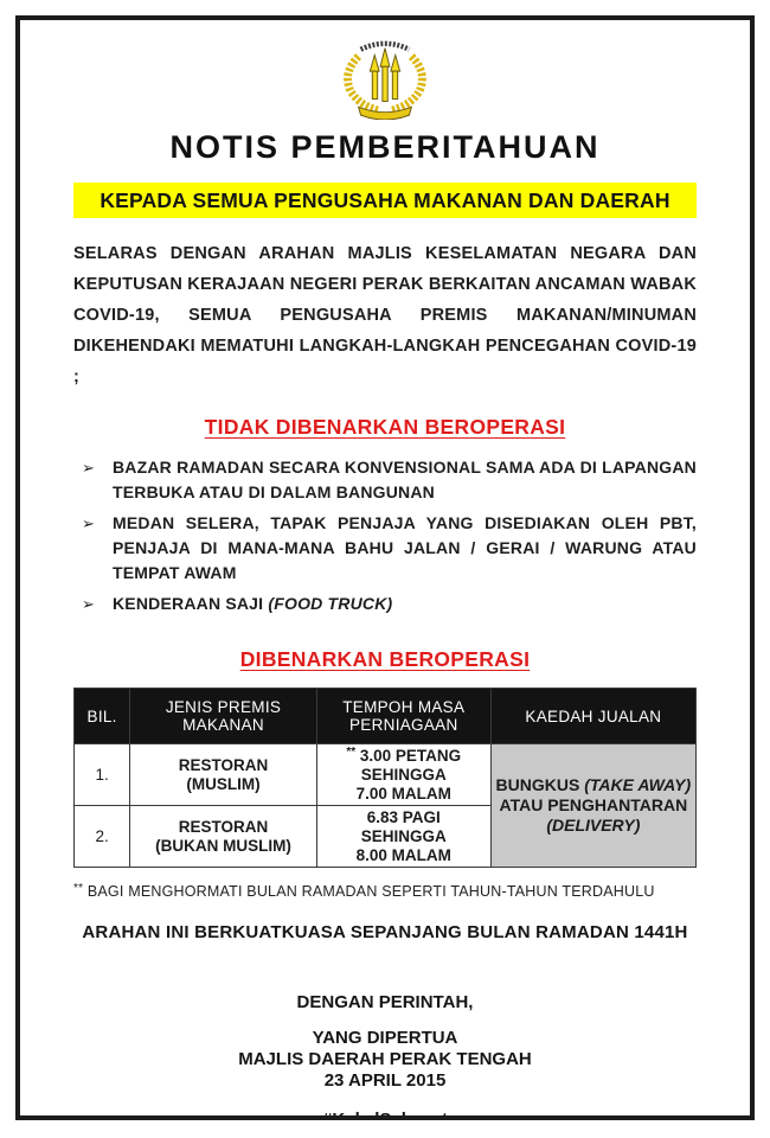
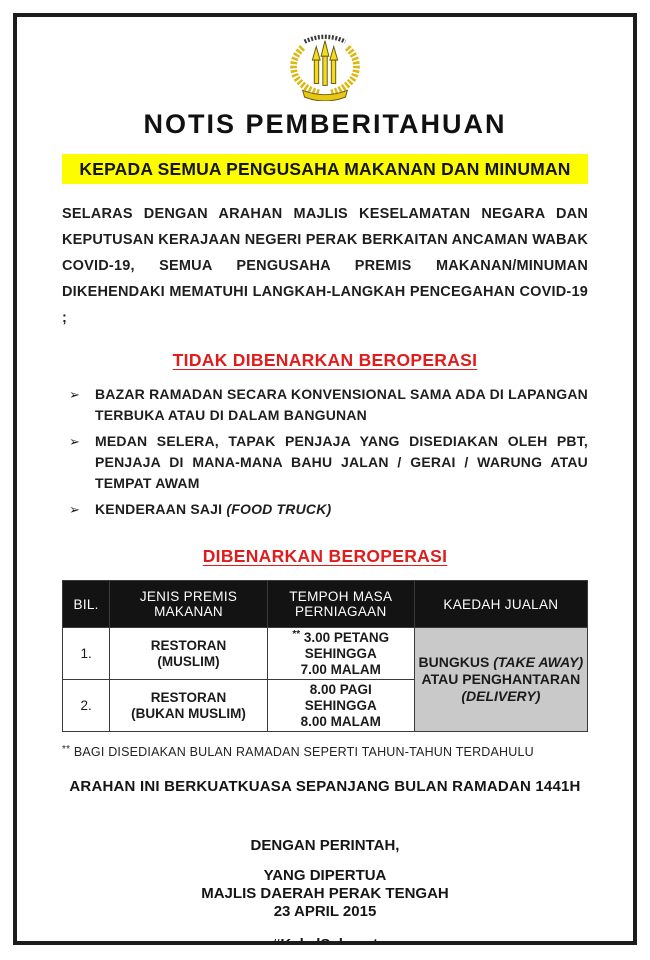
  NOTIS PEMBERITAHUAN
- KEPADA SEMUA PENGUSAHA MAKANAN DAN DAERAH
+ KEPADA SEMUA PENGUSAHA MAKANAN DAN MINUMAN
  SELARAS DENGAN ARAHAN MAJLIS KESELAMATAN NEGARA DAN KEPUTUSAN KERAJAAN NEGERI PERAK BERKAITAN ANCAMAN WABAK COVID-19, SEMUA PENGUSAHA PREMIS MAKANAN/MINUMAN DIKEHENDAKI MEMATUHI LANGKAH-LANGKAH PENCEGAHAN COVID-19 ;
  TIDAK DIBENARKAN BEROPERASI
  ➢
  BAZAR RAMADAN SECARA KONVENSIONAL SAMA ADA DI LAPANGAN TERBUKA ATAU DI DALAM BANGUNAN
  ➢
  MEDAN SELERA, TAPAK PENJAJA YANG DISEDIAKAN OLEH PBT, PENJAJA DI MANA-MANA BAHU JALAN / GERAI / WARUNG ATAU TEMPAT AWAM
  ➢
  KENDERAAN SAJI (FOOD TRUCK)
  DIBENARKAN BEROPERASI
  BIL.	JENIS PREMIS MAKANAN	TEMPOH MASA PERNIAGAAN	KAEDAH JUALAN
  1.	RESTORAN (MUSLIM)	** 3.00 PETANG SEHINGGA 7.00 MALAM	BUNGKUS (TAKE AWAY) ATAU PENGHANTARAN (DELIVERY)
- 2.	RESTORAN (BUKAN MUSLIM)	6.83 PAGI SEHINGGA 8.00 MALAM
+ 2.	RESTORAN (BUKAN MUSLIM)	8.00 PAGI SEHINGGA 8.00 MALAM
- ** BAGI MENGHORMATI BULAN RAMADAN SEPERTI TAHUN-TAHUN TERDAHULU
+ ** BAGI DISEDIAKAN BULAN RAMADAN SEPERTI TAHUN-TAHUN TERDAHULU
  ARAHAN INI BERKUATKUASA SEPANJANG BULAN RAMADAN 1441H
  DENGAN PERINTAH,
  YANG DIPERTUA
  MAJLIS DAERAH PERAK TENGAH
  23 APRIL 2015
  #KekalSelamat
